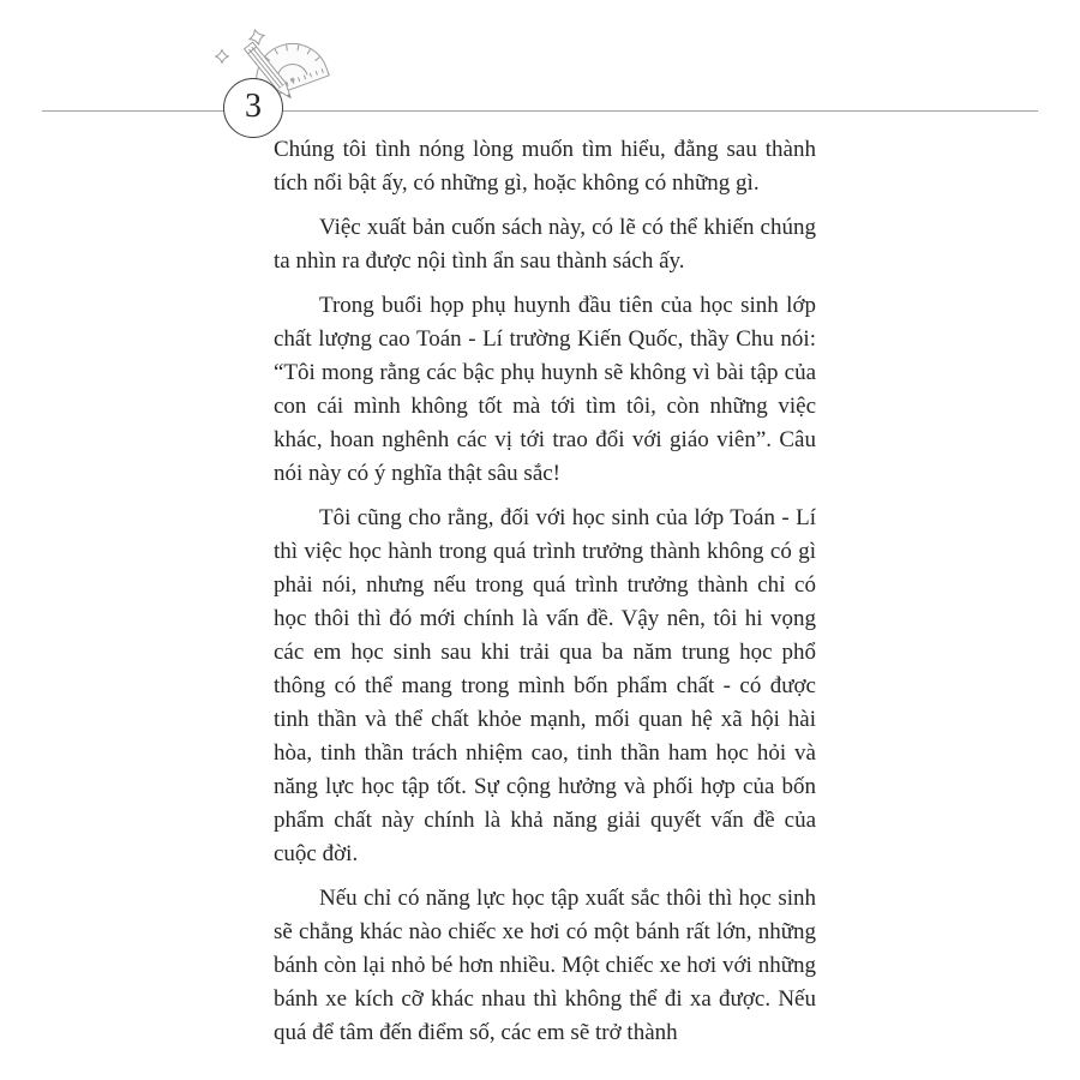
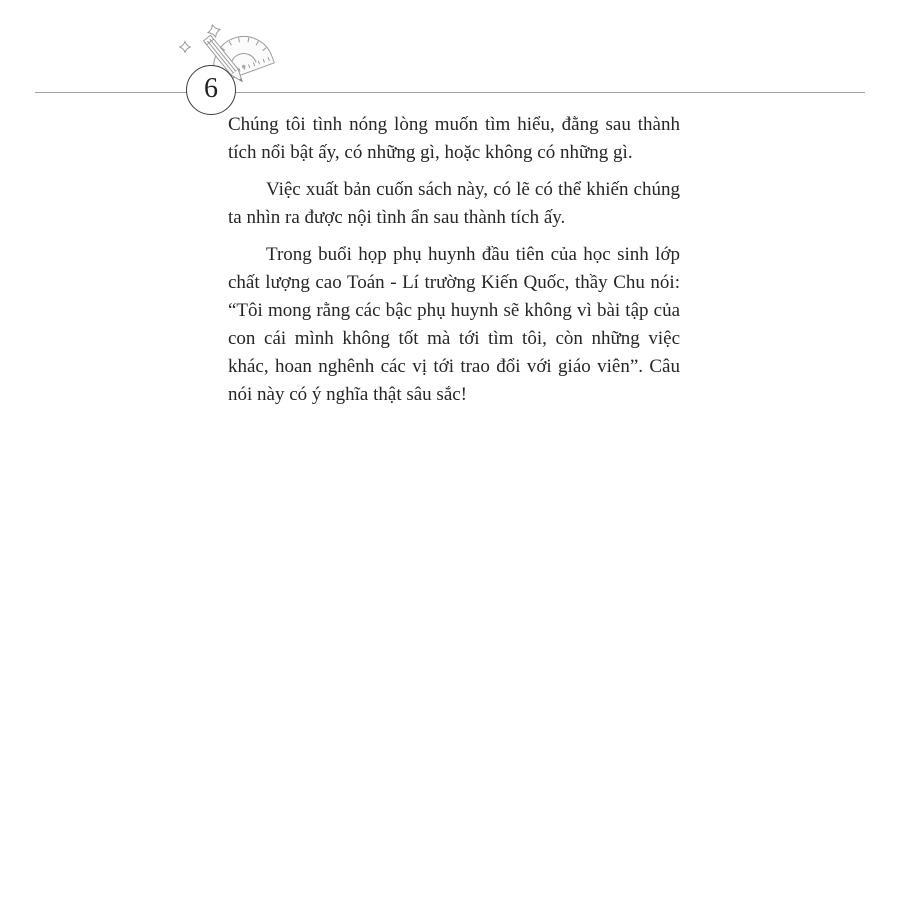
- 3
+ 6
  Chúng tôi tình nóng lòng muốn tìm hiểu, đằng sau thành tích nổi bật ấy, có những gì, hoặc không có những gì.
- Việc xuất bản cuốn sách này, có lẽ có thể khiến chúng ta nhìn ra được nội tình ẩn sau thành sách ấy.
+ Việc xuất bản cuốn sách này, có lẽ có thể khiến chúng ta nhìn ra được nội tình ẩn sau thành tích ấy.
  Trong buổi họp phụ huynh đầu tiên của học sinh lớp chất lượng cao Toán - Lí trường Kiến Quốc, thầy Chu nói: “Tôi mong rằng các bậc phụ huynh sẽ không vì bài tập của con cái mình không tốt mà tới tìm tôi, còn những việc khác, hoan nghênh các vị tới trao đổi với giáo viên”. Câu nói này có ý nghĩa thật sâu sắc!
- Tôi cũng cho rằng, đối với học sinh của lớp Toán - Lí thì việc học hành trong quá trình trưởng thành không có gì phải nói, nhưng nếu trong quá trình trưởng thành chỉ có học thôi thì đó mới chính là vấn đề. Vậy nên, tôi hi vọng các em học sinh sau khi trải qua ba năm trung học phổ thông có thể mang trong mình bốn phẩm chất - có được tinh thần và thể chất khỏe mạnh, mối quan hệ xã hội hài hòa, tinh thần trách nhiệm cao, tinh thần ham học hỏi và năng lực học tập tốt. Sự cộng hưởng và phối hợp của bốn phẩm chất này chính là khả năng giải quyết vấn đề của cuộc đời.
- Nếu chỉ có năng lực học tập xuất sắc thôi thì học sinh sẽ chẳng khác nào chiếc xe hơi có một bánh rất lớn, những bánh còn lại nhỏ bé hơn nhiều. Một chiếc xe hơi với những bánh xe kích cỡ khác nhau thì không thể đi xa được. Nếu quá để tâm đến điểm số, các em sẽ trở thành
